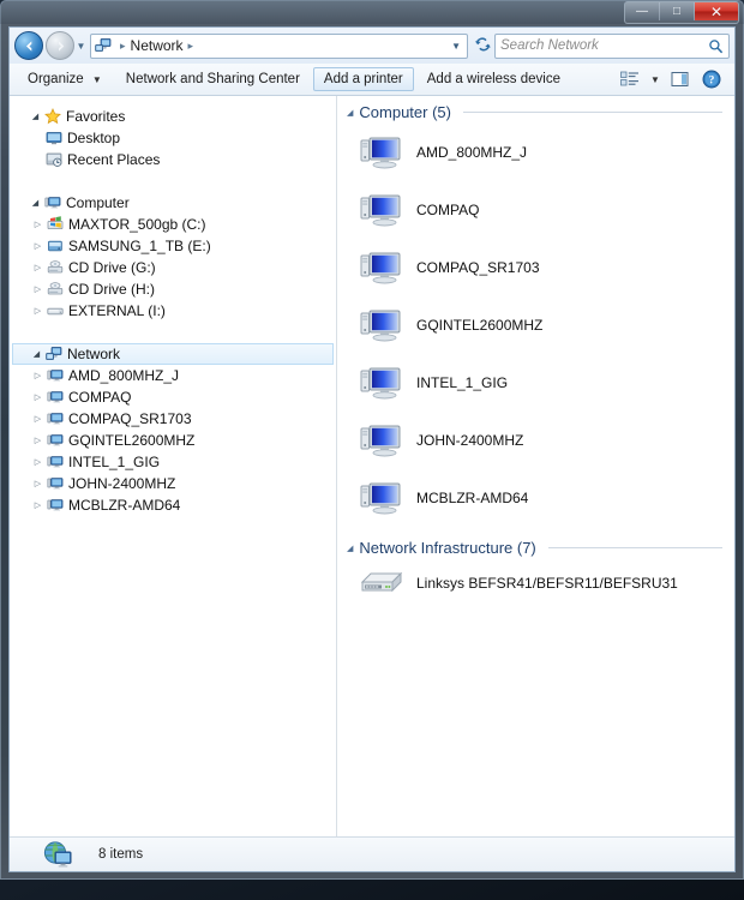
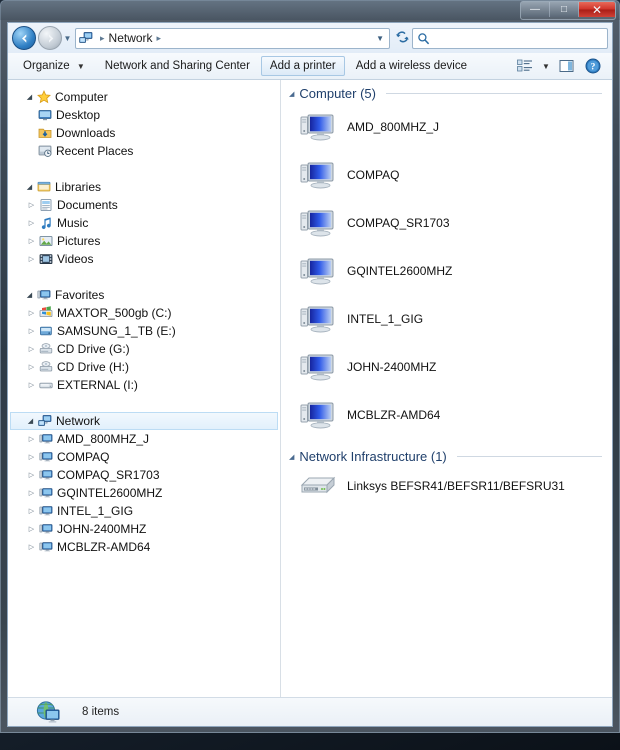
  —
  □
  ✕
  ▼
  ▸
  Network
  ▸
  ▼
- Search Network
  Organize ▼
  Network and Sharing Center
  Add a printer
  Add a wireless device
  ▼
  ?
- Favorites
+ Computer
  Desktop
+ Downloads
  Recent Places
+ Libraries
+ Documents
+ Music
+ Pictures
+ Videos
- Computer
+ Favorites
  MAXTOR_500gb (C:)
  SAMSUNG_1_TB (E:)
  CD Drive (G:)
  CD Drive (H:)
  EXTERNAL (I:)
  Network
  AMD_800MHZ_J
  COMPAQ
  COMPAQ_SR1703
  GQINTEL2600MHZ
  INTEL_1_GIG
  JOHN-2400MHZ
  MCBLZR-AMD64
  Computer (5)
  AMD_800MHZ_J
  COMPAQ
  COMPAQ_SR1703
  GQINTEL2600MHZ
  INTEL_1_GIG
  JOHN-2400MHZ
  MCBLZR-AMD64
- Network Infrastructure (7)
+ Network Infrastructure (1)
  Linksys BEFSR41/BEFSR11/BEFSRU31
  8 items
